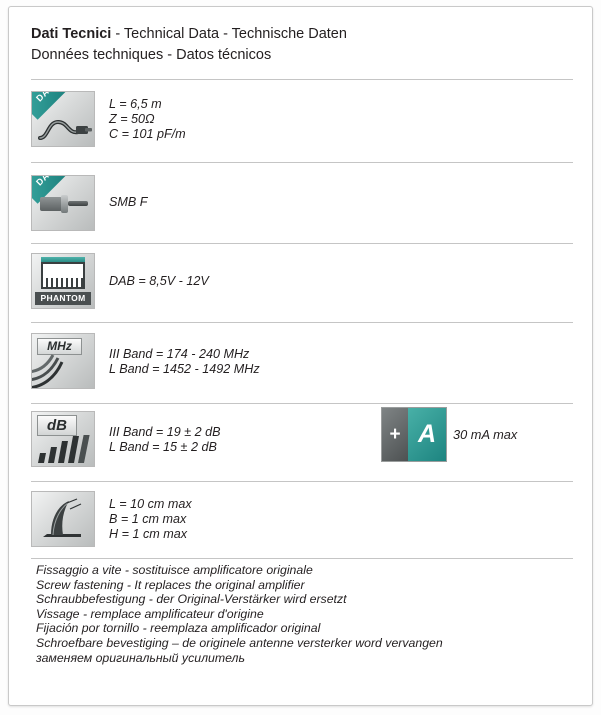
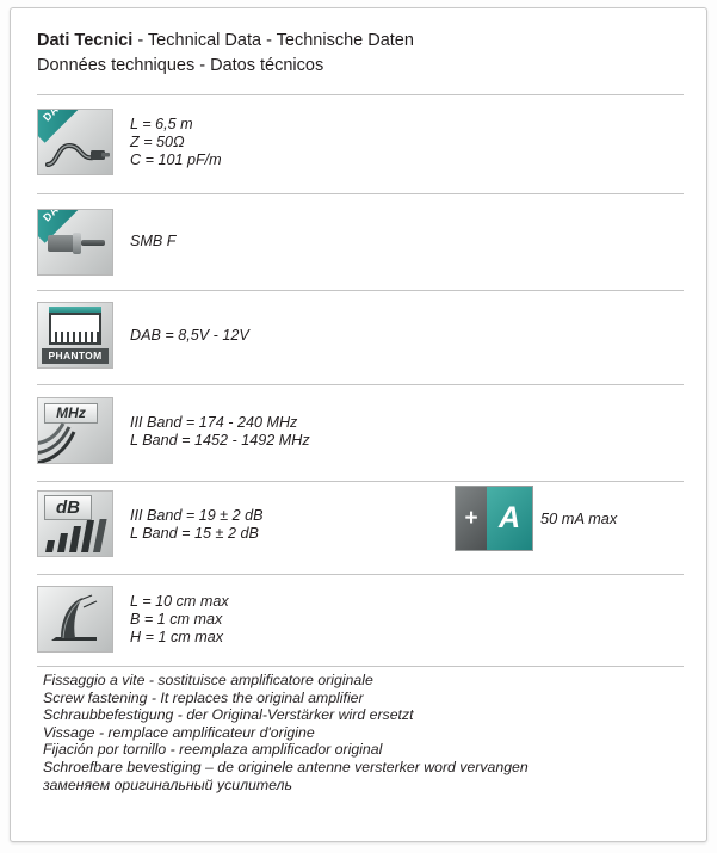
  Dati Tecnici - Technical Data - Technische Daten
  Données techniques - Datos técnicos
  L = 6,5 m
  Z = 50Ω
  C = 101 pF/m
  SMB F
  PHANTOM
  DAB = 8,5V - 12V
  MHz
  III Band = 174 - 240 MHz
  L Band = 1452 - 1492 MHz
  dB
  III Band = 19 ± 2 dB
  L Band = 15 ± 2 dB
  +
  A
- 30 mA max
+ 50 mA max
  L = 10 cm max
  B = 1 cm max
  H = 1 cm max
  Fissaggio a vite - sostituisce amplificatore originale
  Screw fastening - It replaces the original amplifier
  Schraubbefestigung - der Original-Verstärker wird ersetzt
  Vissage - remplace amplificateur d'origine
  Fijación por tornillo - reemplaza amplificador original
  Schroefbare bevestiging – de originele antenne versterker word vervangen
  заменяем оригинальный усилитель
